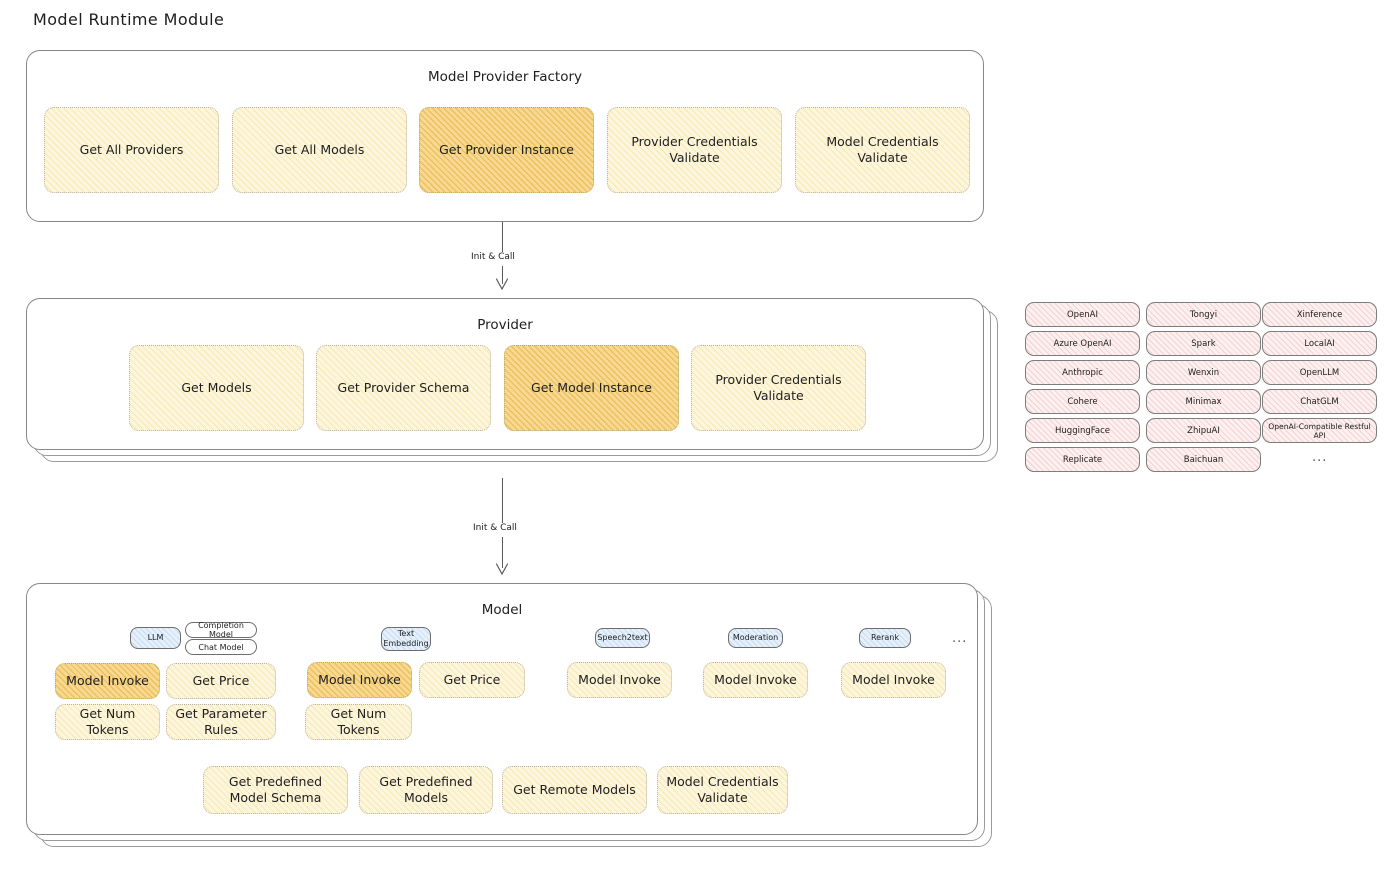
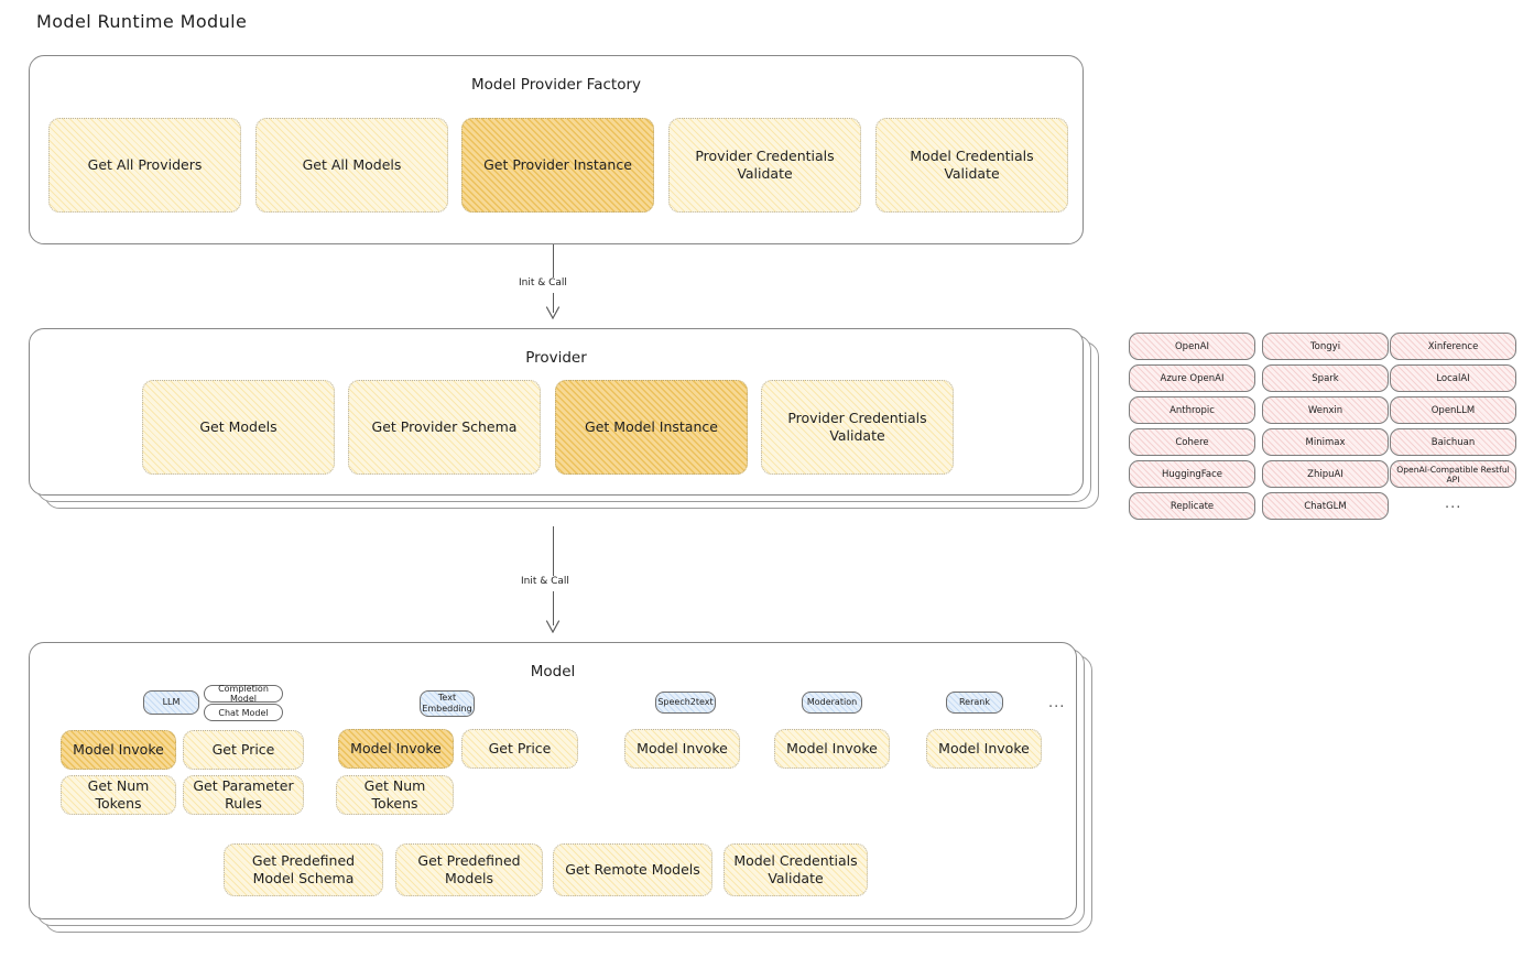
  Model Runtime Module
  Model Provider Factory
  Get All Providers
  Get All Models
  Get Provider Instance
  Provider Credentials Validate
  Model Credentials Validate
  Init & Call
  Provider
  Get Models
  Get Provider Schema
  Get Model Instance
  Provider Credentials Validate
  OpenAI
  Azure OpenAI
  Anthropic
  Cohere
  HuggingFace
  Replicate
  Tongyi
  Spark
  Wenxin
  Minimax
  ZhipuAI
- Baichuan
+ ChatGLM
  Xinference
  LocalAI
  OpenLLM
- ChatGLM
+ Baichuan
  OpenAI-Compatible Restful API
  ...
  Init & Call
  Model
  LLM
  Completion Model
  Chat Model
  Model Invoke
  Get Price
  Get Num Tokens
  Get Parameter Rules
  Text Embedding
  Model Invoke
  Get Price
  Get Num Tokens
  Speech2text
  Model Invoke
  Moderation
  Model Invoke
  Rerank
  Model Invoke
  ...
  Get Predefined Model Schema
  Get Predefined Models
  Get Remote Models
  Model Credentials Validate
